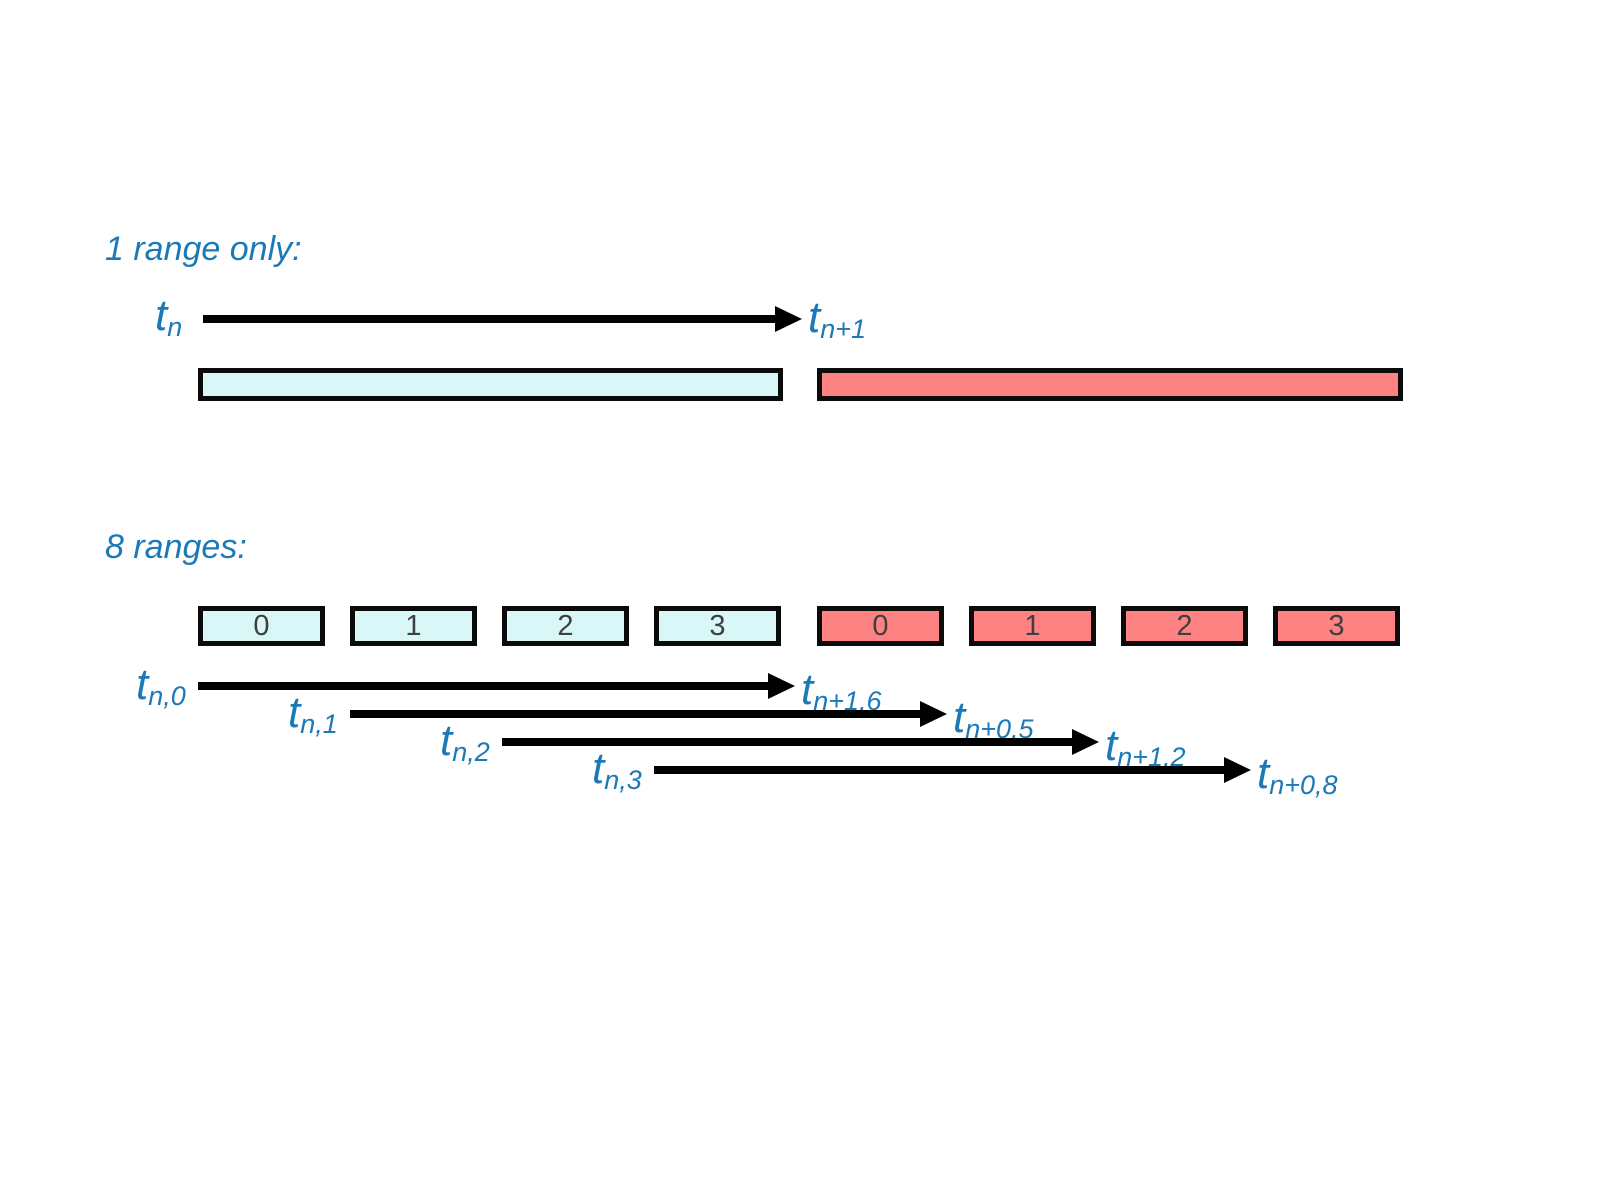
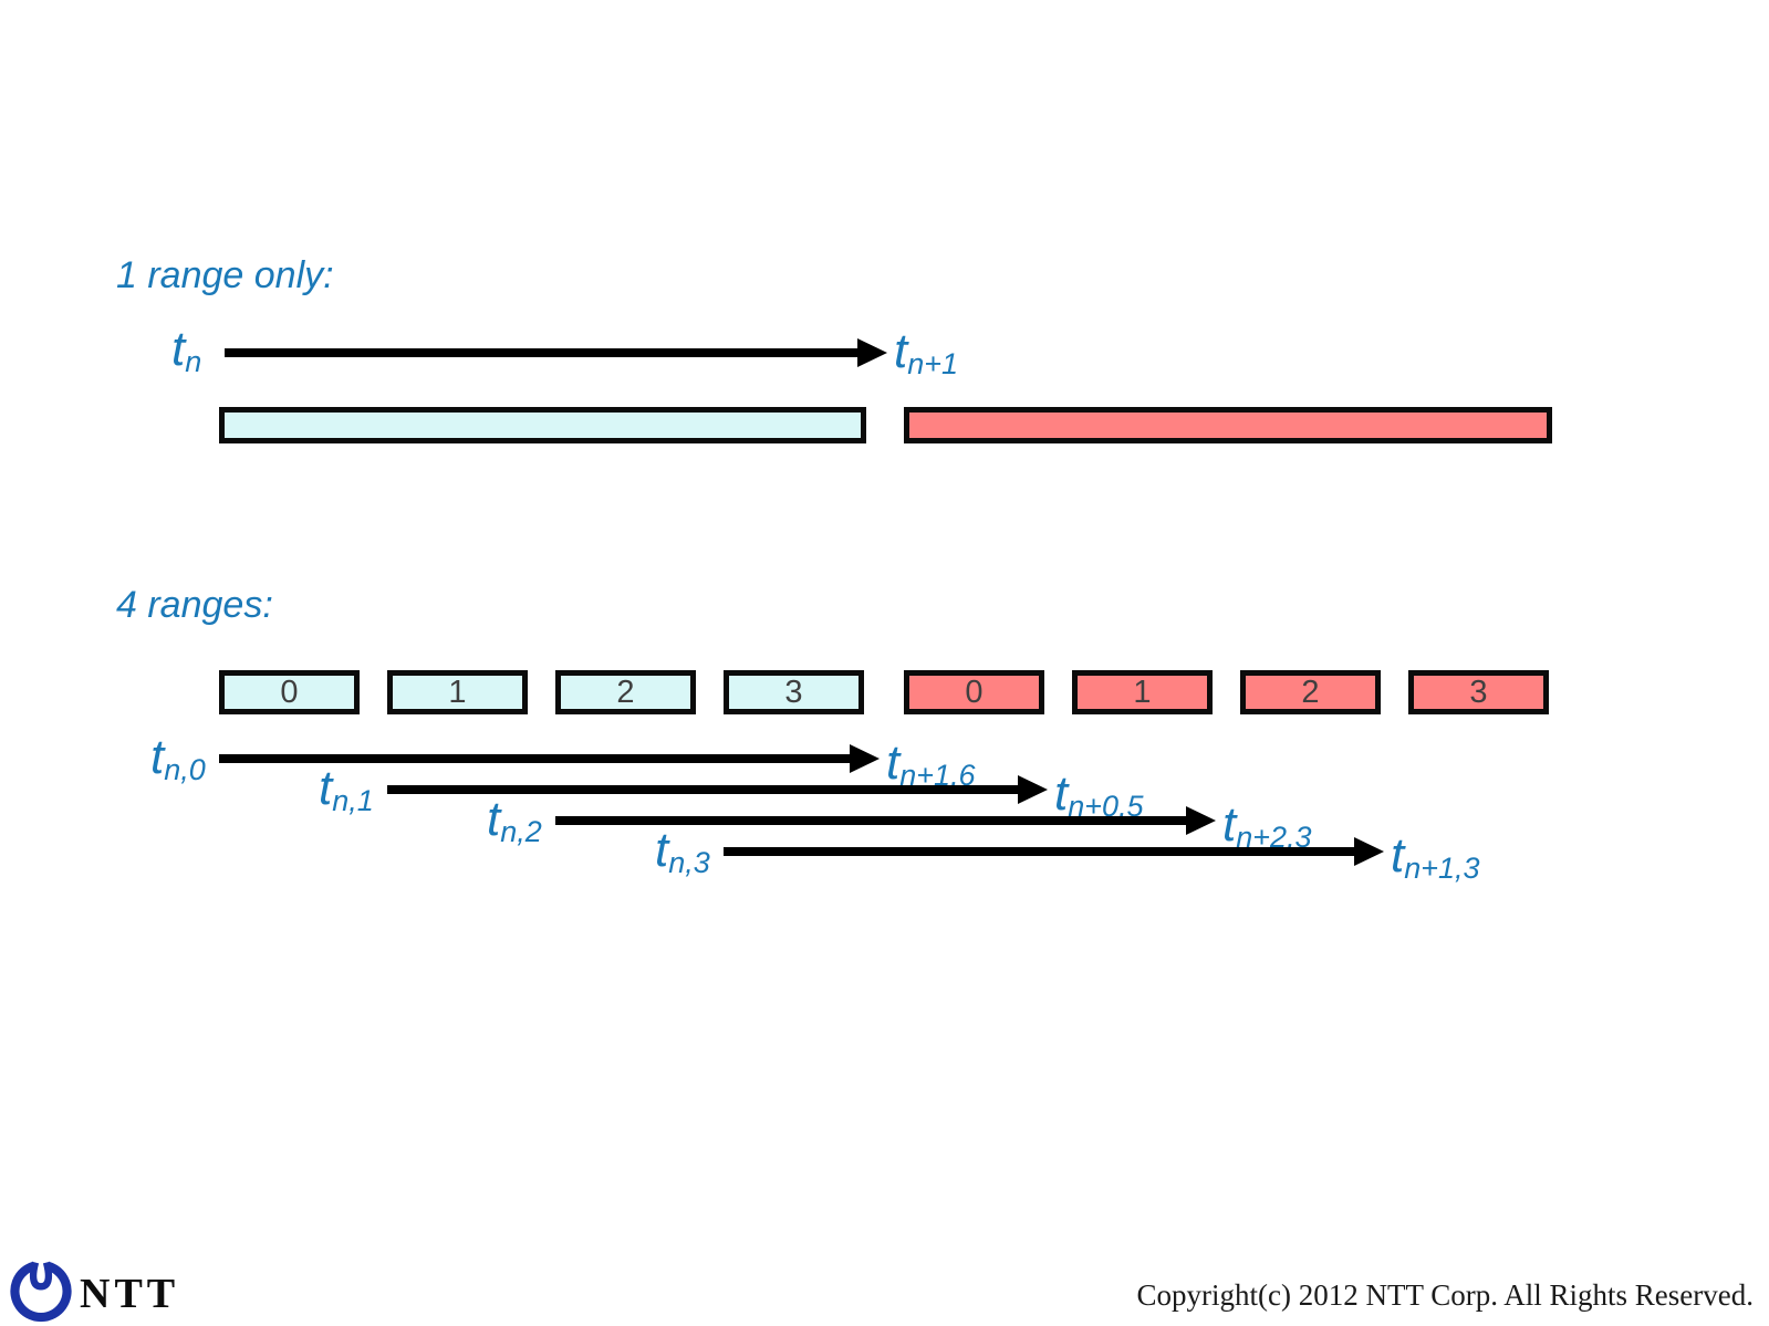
  1 range only:
  tn
  tn+1
- 8 ranges:
+ 4 ranges:
  0
  1
  2
  3
  0
  1
  2
  3
  tn,0
  tn+1,6
  tn,1
  tn+0,5
  tn,2
- tn+1,2
+ tn+2,3
  tn,3
- tn+0,8
+ tn+1,3
+ NTT
+ Copyright(c) 2012 NTT Corp. All Rights Reserved.
